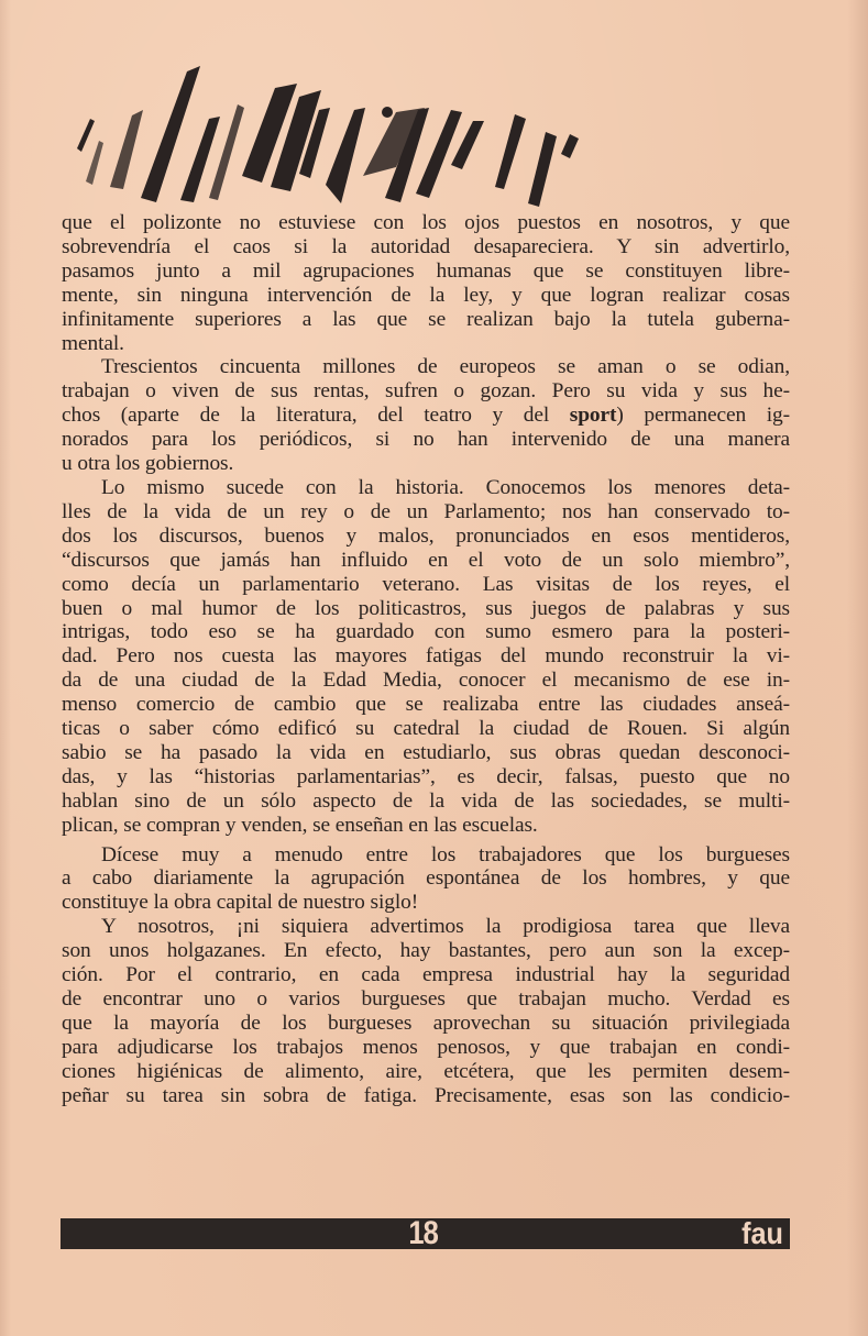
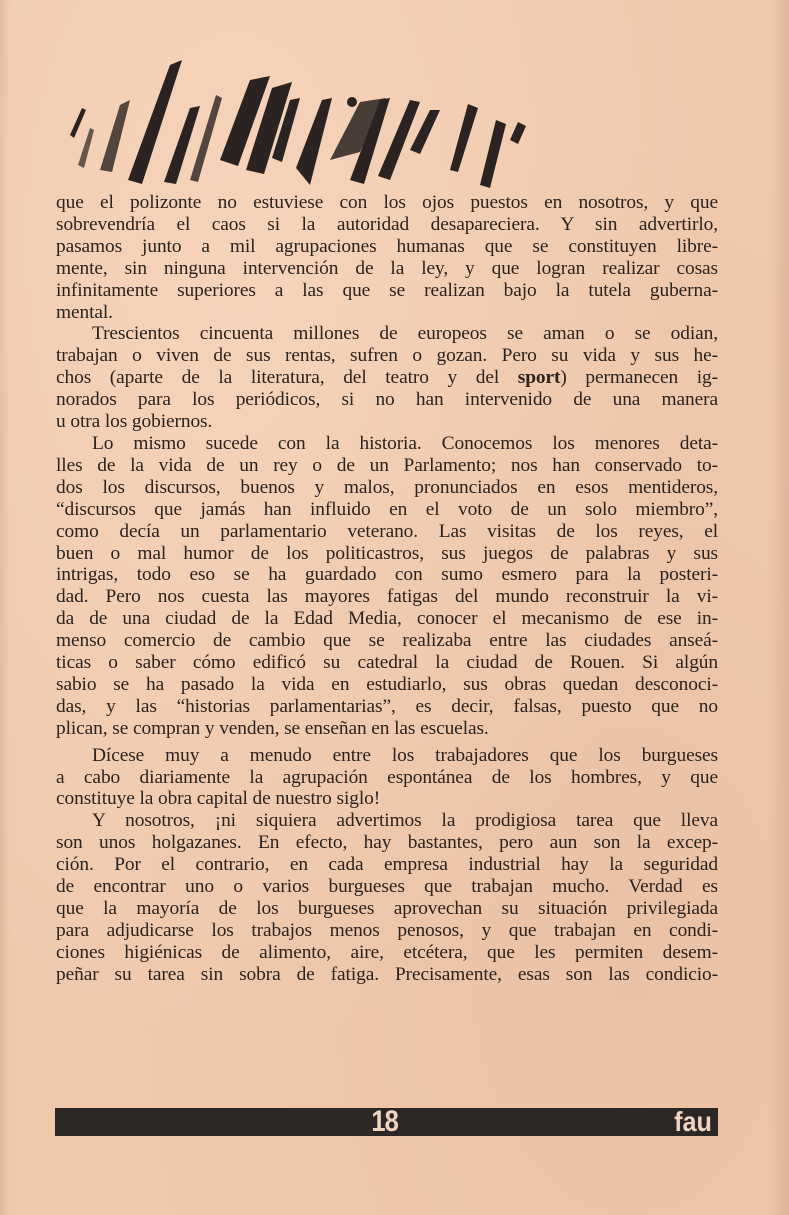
  que el polizonte no estuviese con los ojos puestos en nosotros, y que
  sobrevendría el caos si la autoridad desapareciera. Y sin advertirlo,
  pasamos junto a mil agrupaciones humanas que se constituyen libre-
  mente, sin ninguna intervención de la ley, y que logran realizar cosas
  infinitamente superiores a las que se realizan bajo la tutela guberna-
  mental.
  Trescientos cincuenta millones de europeos se aman o se odian,
  trabajan o viven de sus rentas, sufren o gozan. Pero su vida y sus he-
  chos (aparte de la literatura, del teatro y del sport) permanecen ig-
  norados para los periódicos, si no han intervenido de una manera
  u otra los gobiernos.
  Lo mismo sucede con la historia. Conocemos los menores deta-
  lles de la vida de un rey o de un Parlamento; nos han conservado to-
  dos los discursos, buenos y malos, pronunciados en esos mentideros,
  “discursos que jamás han influido en el voto de un solo miembro”,
  como decía un parlamentario veterano. Las visitas de los reyes, el
  buen o mal humor de los politicastros, sus juegos de palabras y sus
  intrigas, todo eso se ha guardado con sumo esmero para la posteri-
  dad. Pero nos cuesta las mayores fatigas del mundo reconstruir la vi-
  da de una ciudad de la Edad Media, conocer el mecanismo de ese in-
  menso comercio de cambio que se realizaba entre las ciudades anseá-
  ticas o saber cómo edificó su catedral la ciudad de Rouen. Si algún
  sabio se ha pasado la vida en estudiarlo, sus obras quedan desconoci-
  das, y las “historias parlamentarias”, es decir, falsas, puesto que no
- hablan sino de un sólo aspecto de la vida de las sociedades, se multi-
  plican, se compran y venden, se enseñan en las escuelas.
  Dícese muy a menudo entre los trabajadores que los burgueses
  a cabo diariamente la agrupación espontánea de los hombres, y que
  constituye la obra capital de nuestro siglo!
  Y nosotros, ¡ni siquiera advertimos la prodigiosa tarea que lleva
  son unos holgazanes. En efecto, hay bastantes, pero aun son la excep-
  ción. Por el contrario, en cada empresa industrial hay la seguridad
  de encontrar uno o varios burgueses que trabajan mucho. Verdad es
  que la mayoría de los burgueses aprovechan su situación privilegiada
  para adjudicarse los trabajos menos penosos, y que trabajan en condi-
  ciones higiénicas de alimento, aire, etcétera, que les permiten desem-
  peñar su tarea sin sobra de fatiga. Precisamente, esas son las condicio-
  18
  fau
